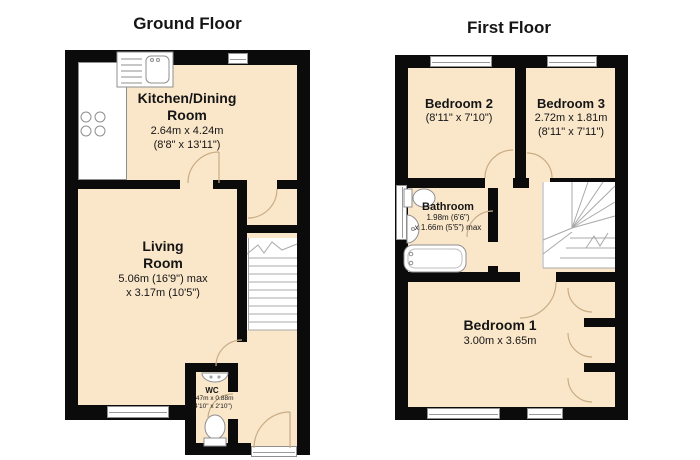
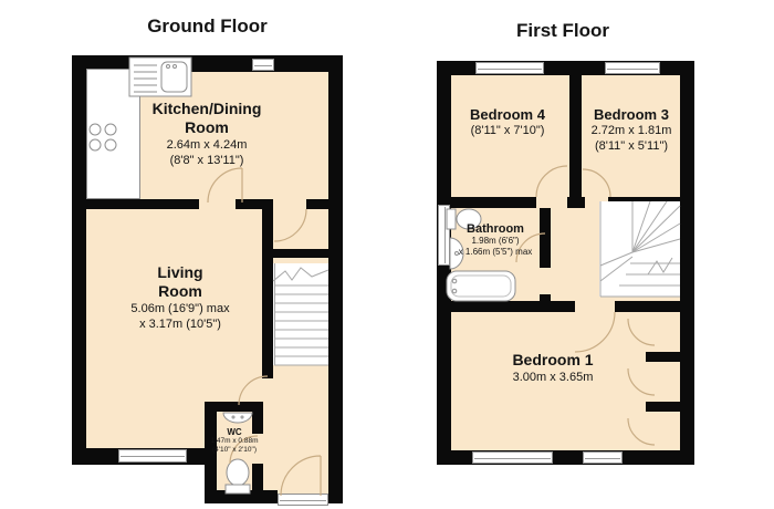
  Ground Floor
  First Floor
  Kitchen/Dining
  Room
  2.64m x 4.24m
  (8'8" x 13'11")
  Living
  Room
  5.06m (16'9") max
  x 3.17m (10'5")
  WC
- Bedroom 2
+ Bedroom 4
  (8'11" x 7'10")
  Bedroom 3
  2.72m x 1.81m
- (8'11" x 7'11")
+ (8'11" x 5'11")
  Bathroom
  1.98m (6'6")
  x 1.66m (5'5") max
  Bedroom 1
  3.00m x 3.65m
